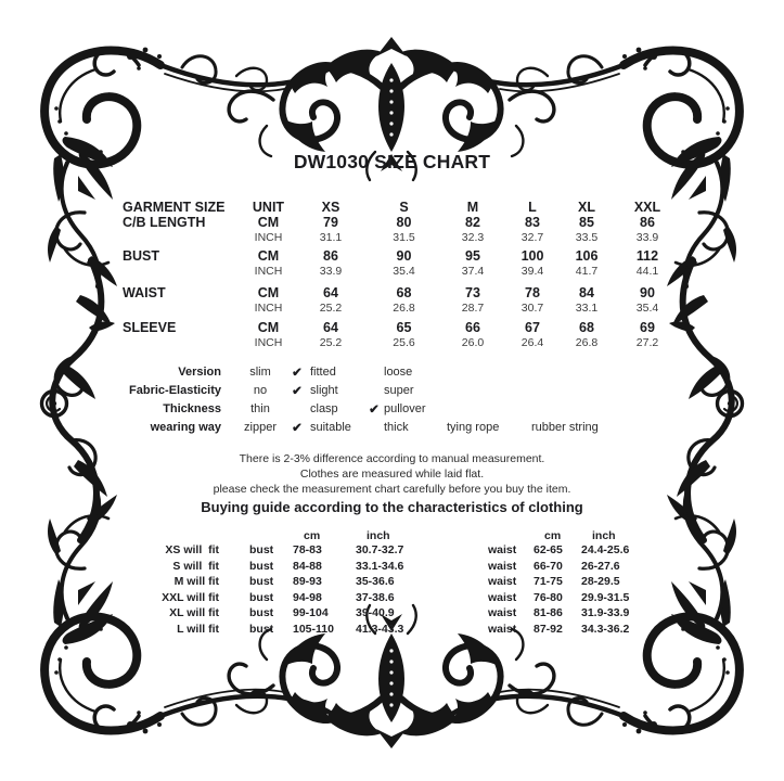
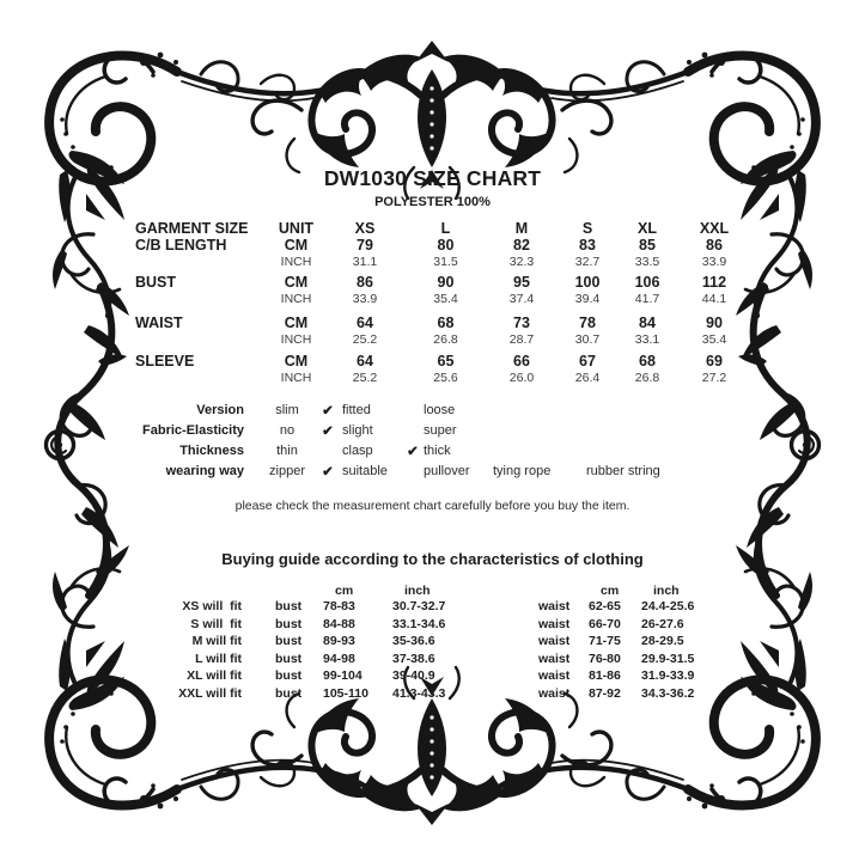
  DW1030 SIZE CHART
+ POLYESTER 100%
  GARMENT SIZE
  UNIT
  XS
- S
+ L
  M
- L
+ S
  XL
  XXL
  C/B LENGTH
  CM
  79
  80
  82
  83
  85
  86
  INCH
  31.1
  31.5
  32.3
  32.7
  33.5
  33.9
  BUST
  CM
  86
  90
  95
  100
  106
  112
  INCH
  33.9
  35.4
  37.4
  39.4
  41.7
  44.1
  WAIST
  CM
  64
  68
  73
  78
  84
  90
  INCH
  25.2
  26.8
  28.7
  30.7
  33.1
  35.4
  SLEEVE
  CM
  64
  65
  66
  67
  68
  69
  INCH
  25.2
  25.6
  26.0
  26.4
  26.8
  27.2
  Version
  slim
  ✔
  fitted
  loose
  Fabric-Elasticity
  no
  ✔
  slight
  super
  Thickness
  thin
  clasp
  ✔
- pullover
+ thick
  wearing way
  zipper
  ✔
  suitable
- thick
+ pullover
  tying rope
  rubber string
- There is 2-3% difference according to manual measurement.
- Clothes are measured while laid flat.
  please check the measurement chart carefully before you buy the item.
  Buying guide according to the characteristics of clothing
  cm
  inch
  cm
  inch
  XS will fit
  bust
  78-83
  30.7-32.7
  waist
  62-65
  24.4-25.6
  S will fit
  bust
  84-88
  33.1-34.6
  waist
  66-70
  26-27.6
  M will fit
  bust
  89-93
  35-36.6
  waist
  71-75
  28-29.5
- XXL will fit
+ L will fit
  bust
  94-98
  37-38.6
  waist
  76-80
  29.9-31.5
  XL will fit
  bust
  99-104
  39-40.9
  waist
  81-86
  31.9-33.9
- L will fit
+ XXL will fit
  bust
  105-110
  41.3-43.3
  waist
  87-92
  34.3-36.2
